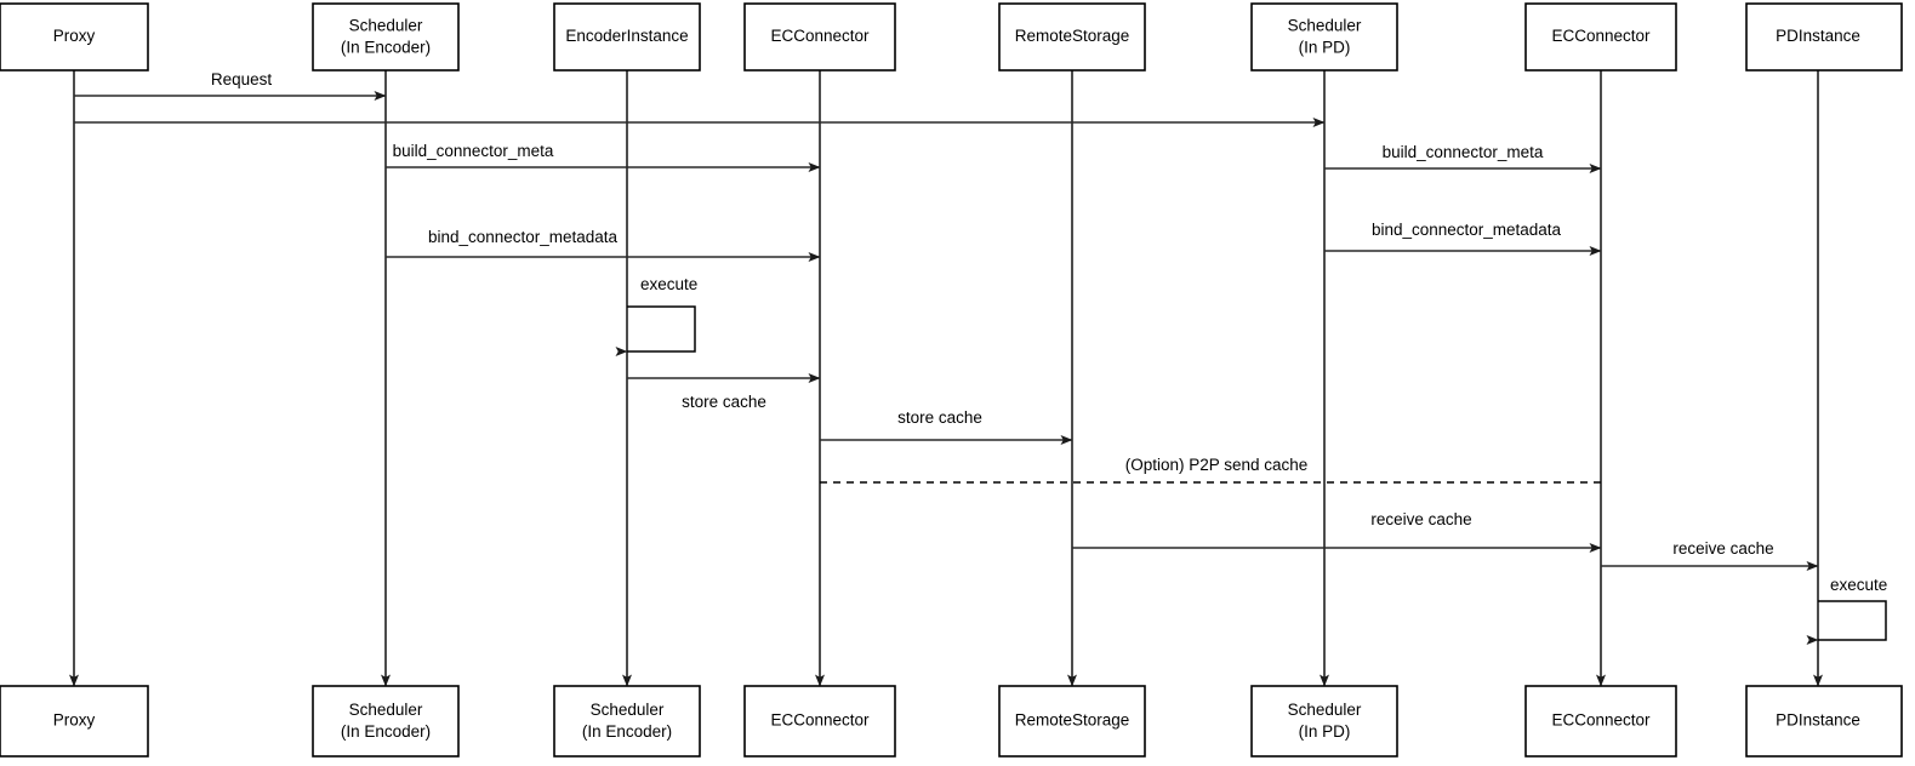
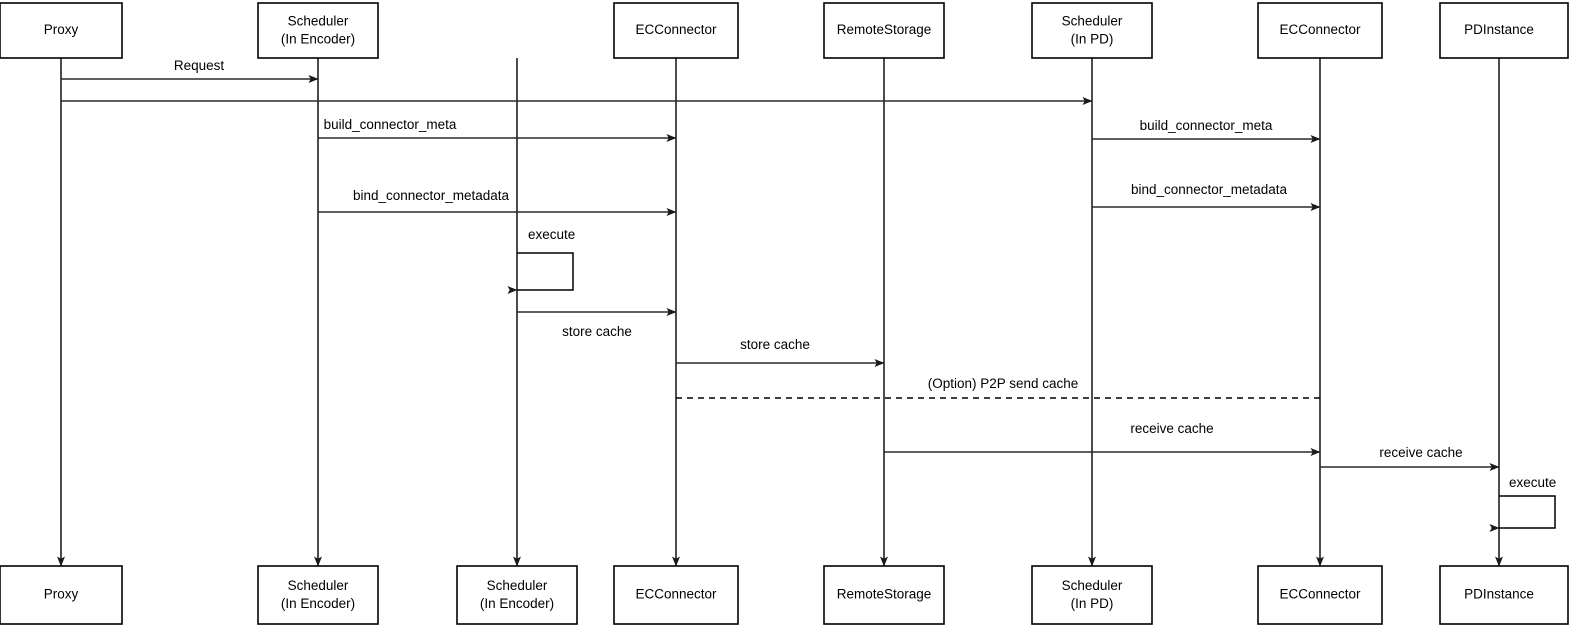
  Request
  build_connector_meta
  build_connector_meta
  bind_connector_metadata
  bind_connector_metadata
  store cache
  store cache
  (Option) P2P send cache
  receive cache
  receive cache
  execute
  execute
  Proxy
  Scheduler (In Encoder)
- EncoderInstance
  ECConnector
  RemoteStorage
  Scheduler (In PD)
  ECConnector
  PDInstance
  Proxy
  Scheduler (In Encoder)
  Scheduler (In Encoder)
  ECConnector
  RemoteStorage
  Scheduler (In PD)
  ECConnector
  PDInstance
